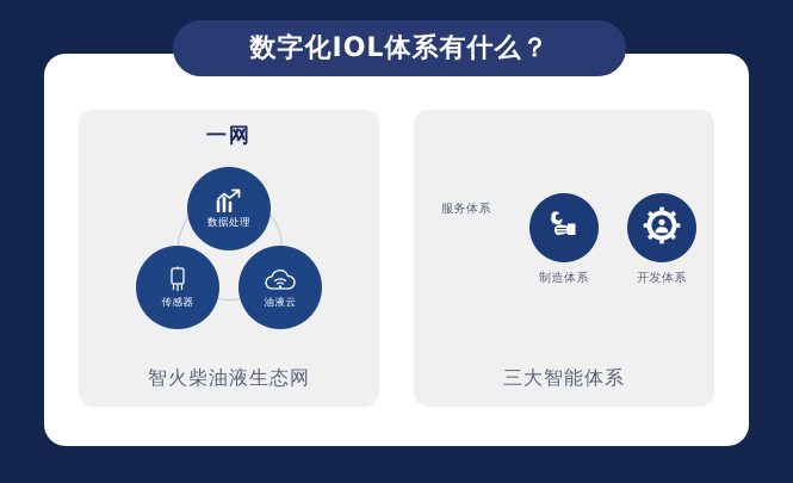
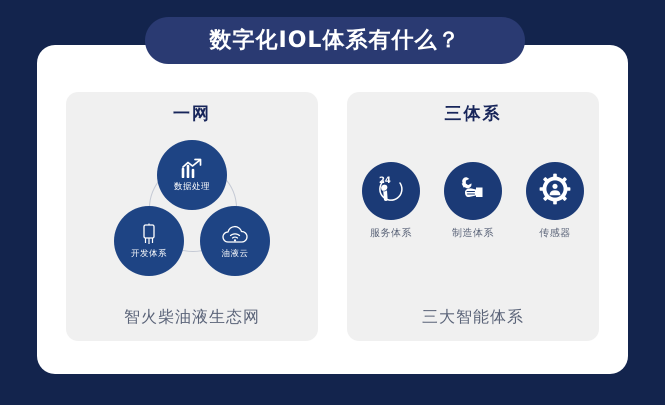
  数字化IOL体系有什么？
  一网
  数据处理
- 传感器
+ 开发体系
  油液云
  智火柴油液生态网
+ 三体系
+ 24
  服务体系
  制造体系
- 开发体系
+ 传感器
  三大智能体系
